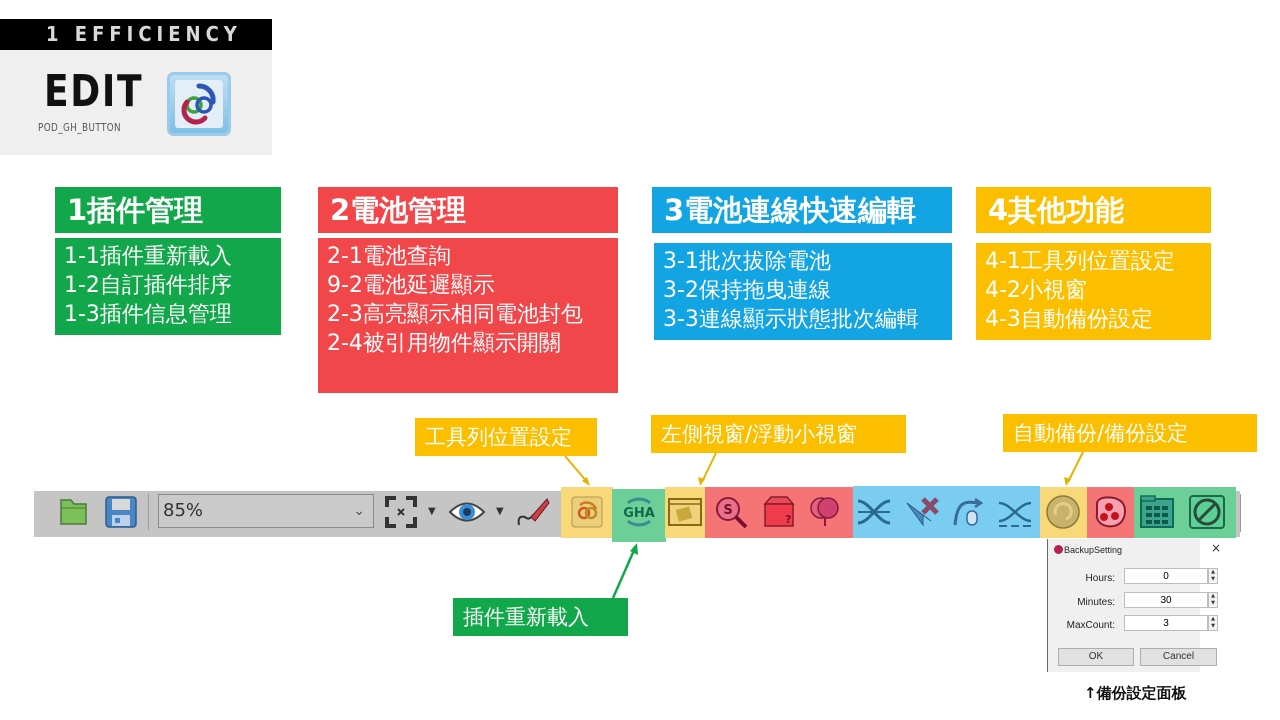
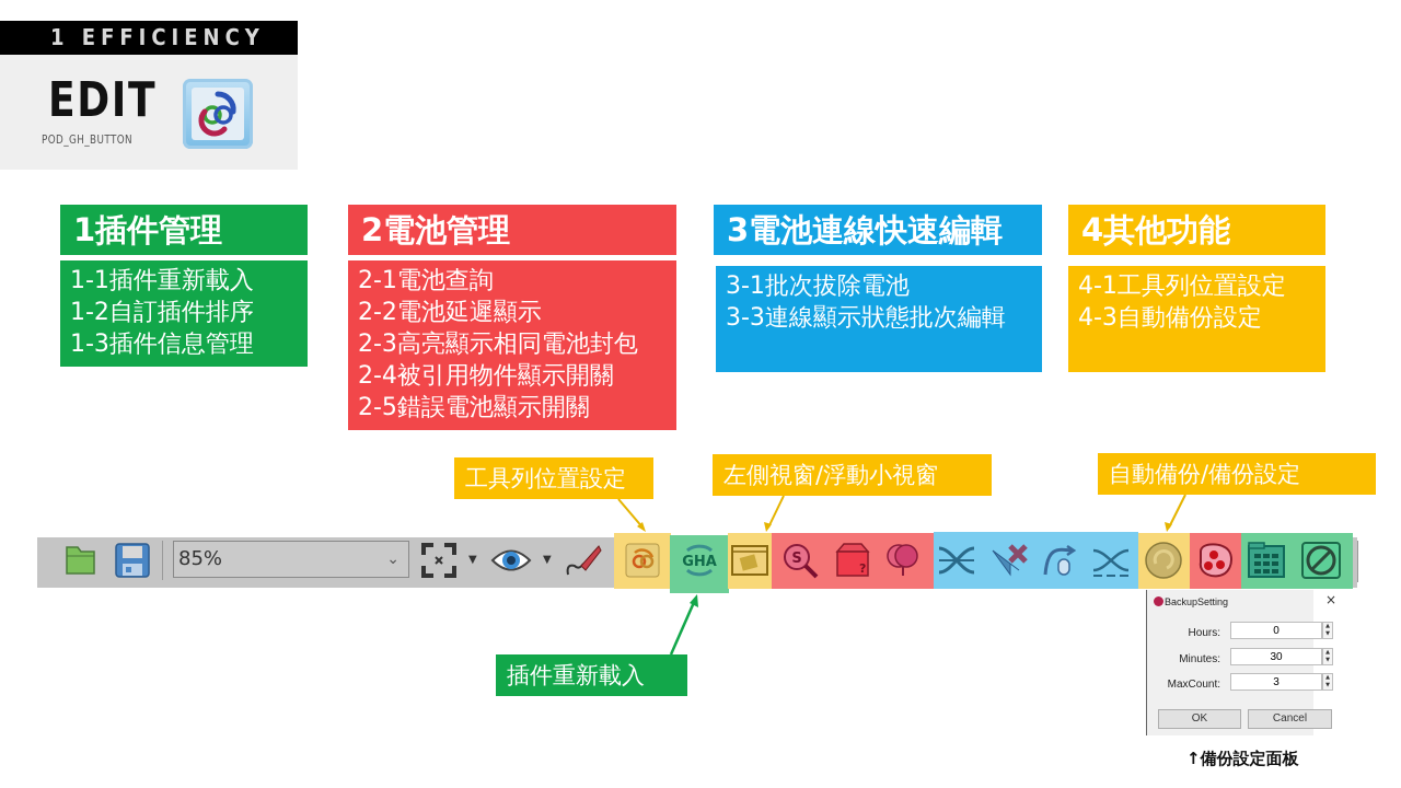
  1 EFFICIENCY
  EDIT
  POD_GH_BUTTON
  1插件管理
  1-1插件重新載入
  1-2自訂插件排序
  1-3插件信息管理
  2電池管理
  2-1電池查詢
- 9-2電池延遲顯示
+ 2-2電池延遲顯示
  2-3高亮顯示相同電池封包
  2-4被引用物件顯示開關
+ 2-5錯誤電池顯示開關
  3電池連線快速編輯
  3-1批次拔除電池
- 3-2保持拖曳連線
  3-3連線顯示狀態批次編輯
  4其他功能
  4-1工具列位置設定
- 4-2小視窗
  4-3自動備份設定
  工具列位置設定
  左側視窗/浮動小視窗
  自動備份/備份設定
  插件重新載入
  85%
  ⌄
  ▼
  ▼
  GHA
  S
  ?
  BackupSetting
  ×
  Hours:
  0
  Minutes:
  30
  MaxCount:
  3
  OK
  Cancel
  ↑備份設定面板
